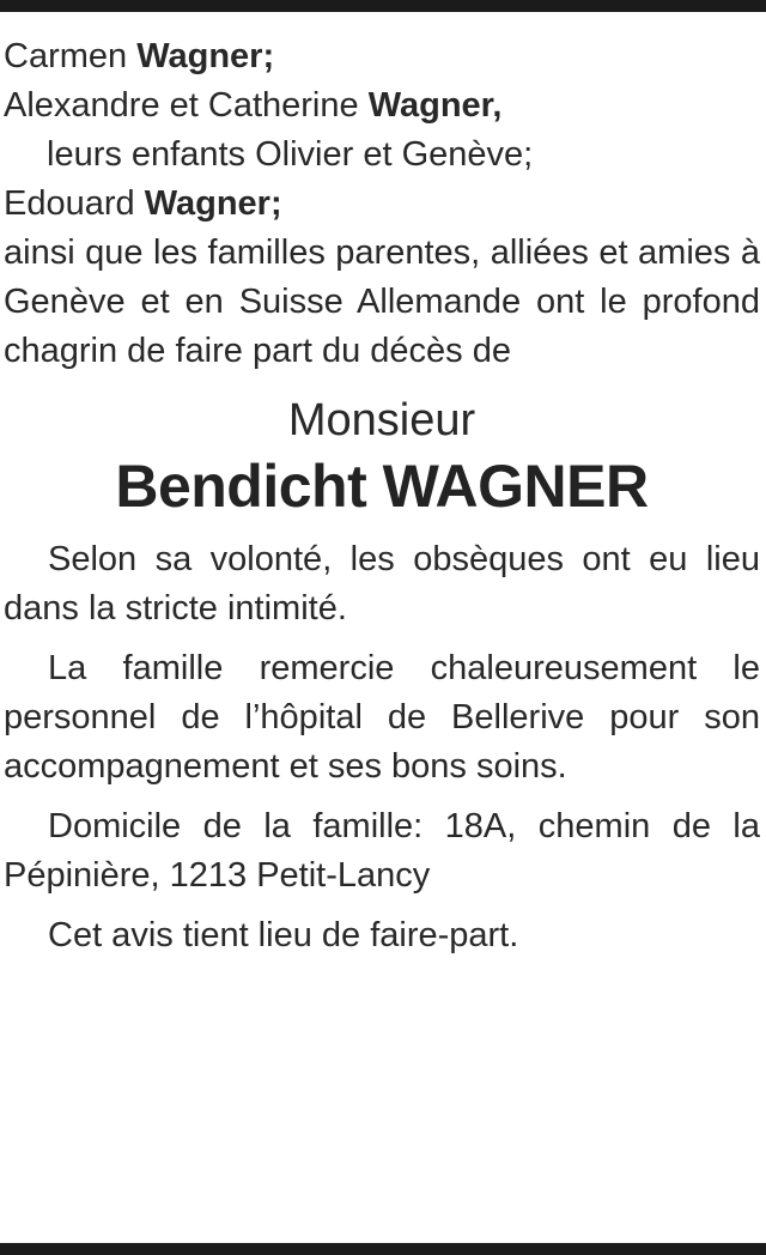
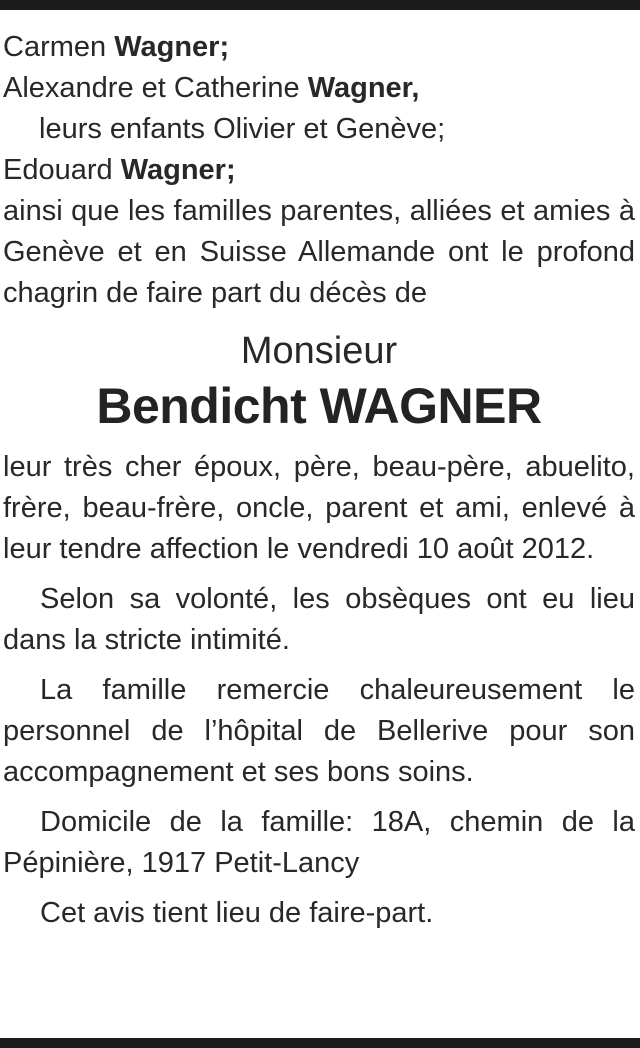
  Carmen Wagner;
  Alexandre et Catherine Wagner,
  leurs enfants Olivier et Genève;
  Edouard Wagner;
  ainsi que les familles parentes, alliées et amies à Genève et en Suisse Allemande ont le profond chagrin de faire part du décès de
  Monsieur
  Bendicht WAGNER
+ leur très cher époux, père, beau-père, abuelito, frère, beau-frère, oncle, parent et ami, enlevé à leur tendre affection le vendredi 10 août 2012.
  Selon sa volonté, les obsèques ont eu lieu dans la stricte intimité.
  La famille remercie chaleureusement le personnel de l’hôpital de Bellerive pour son accompagnement et ses bons soins.
- Domicile de la famille: 18A, chemin de la Pépinière, 1213 Petit-Lancy
+ Domicile de la famille: 18A, chemin de la Pépinière, 1917 Petit-Lancy
  Cet avis tient lieu de faire-part.
